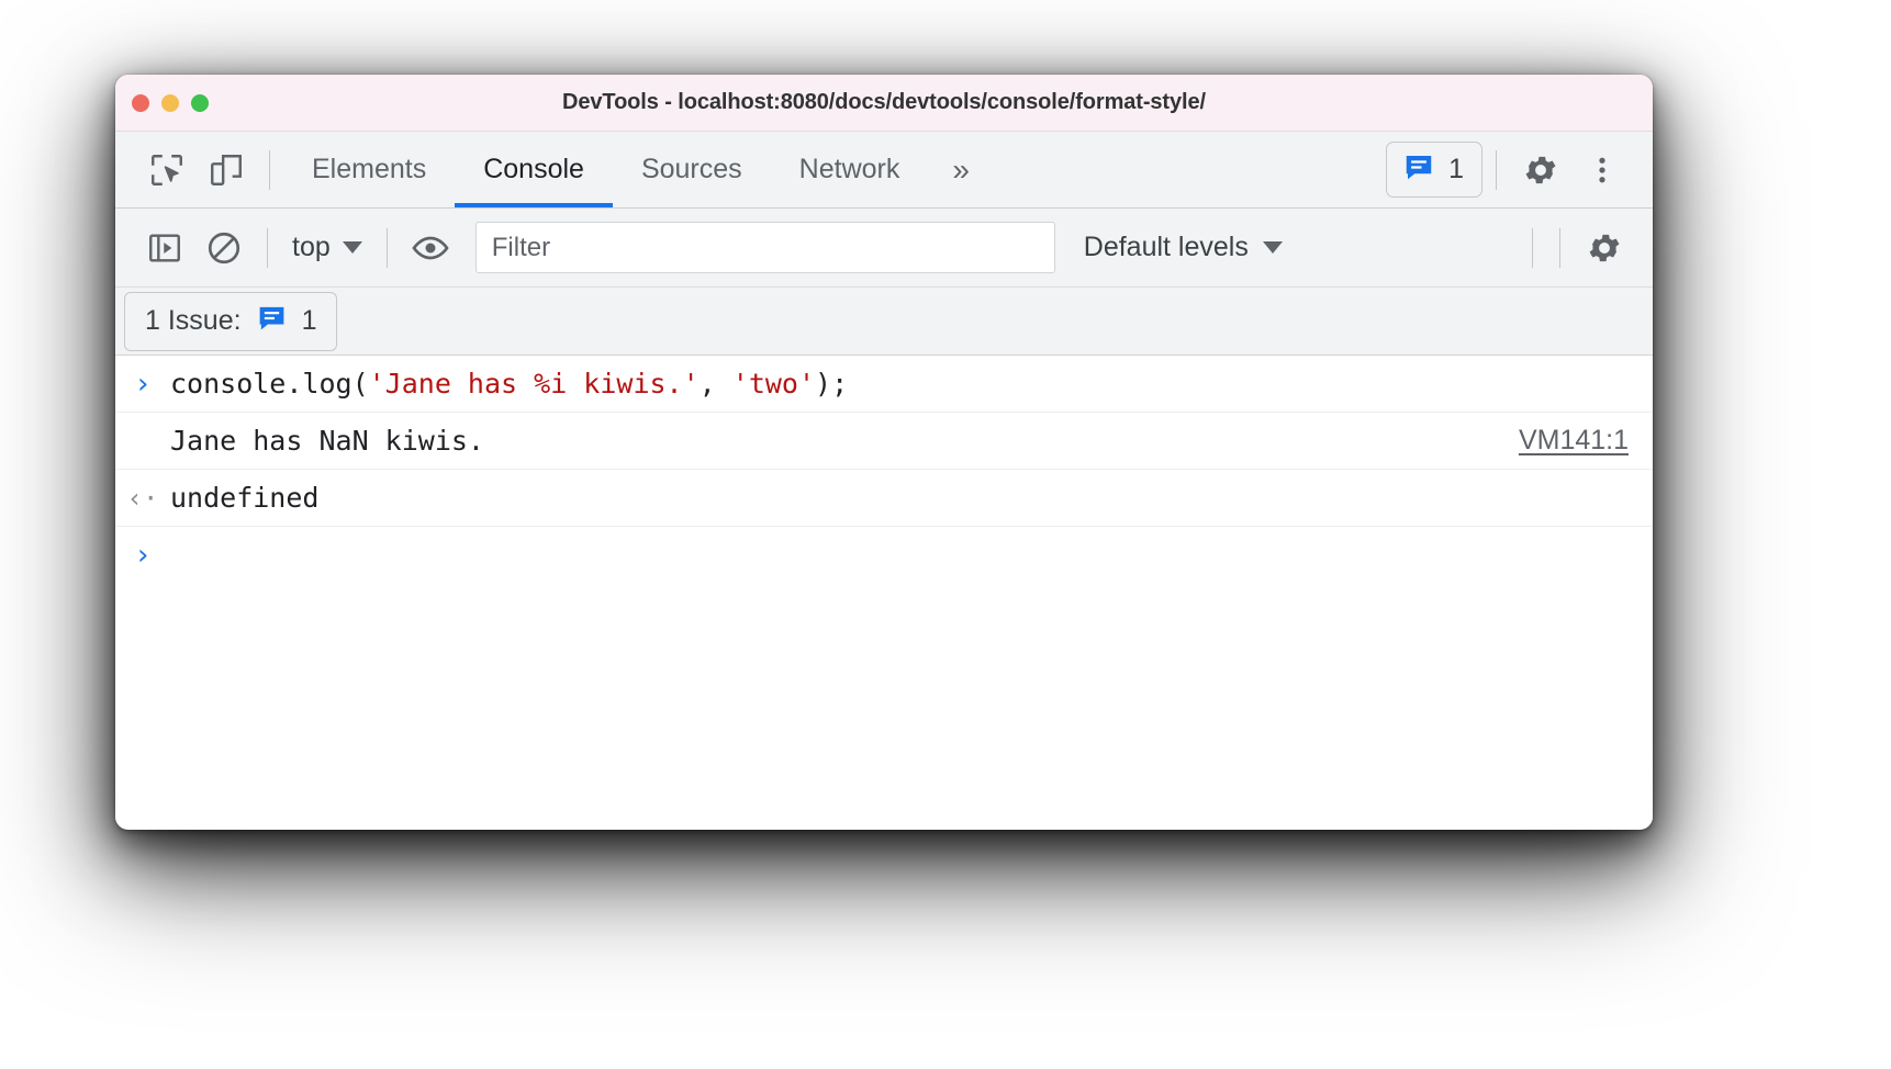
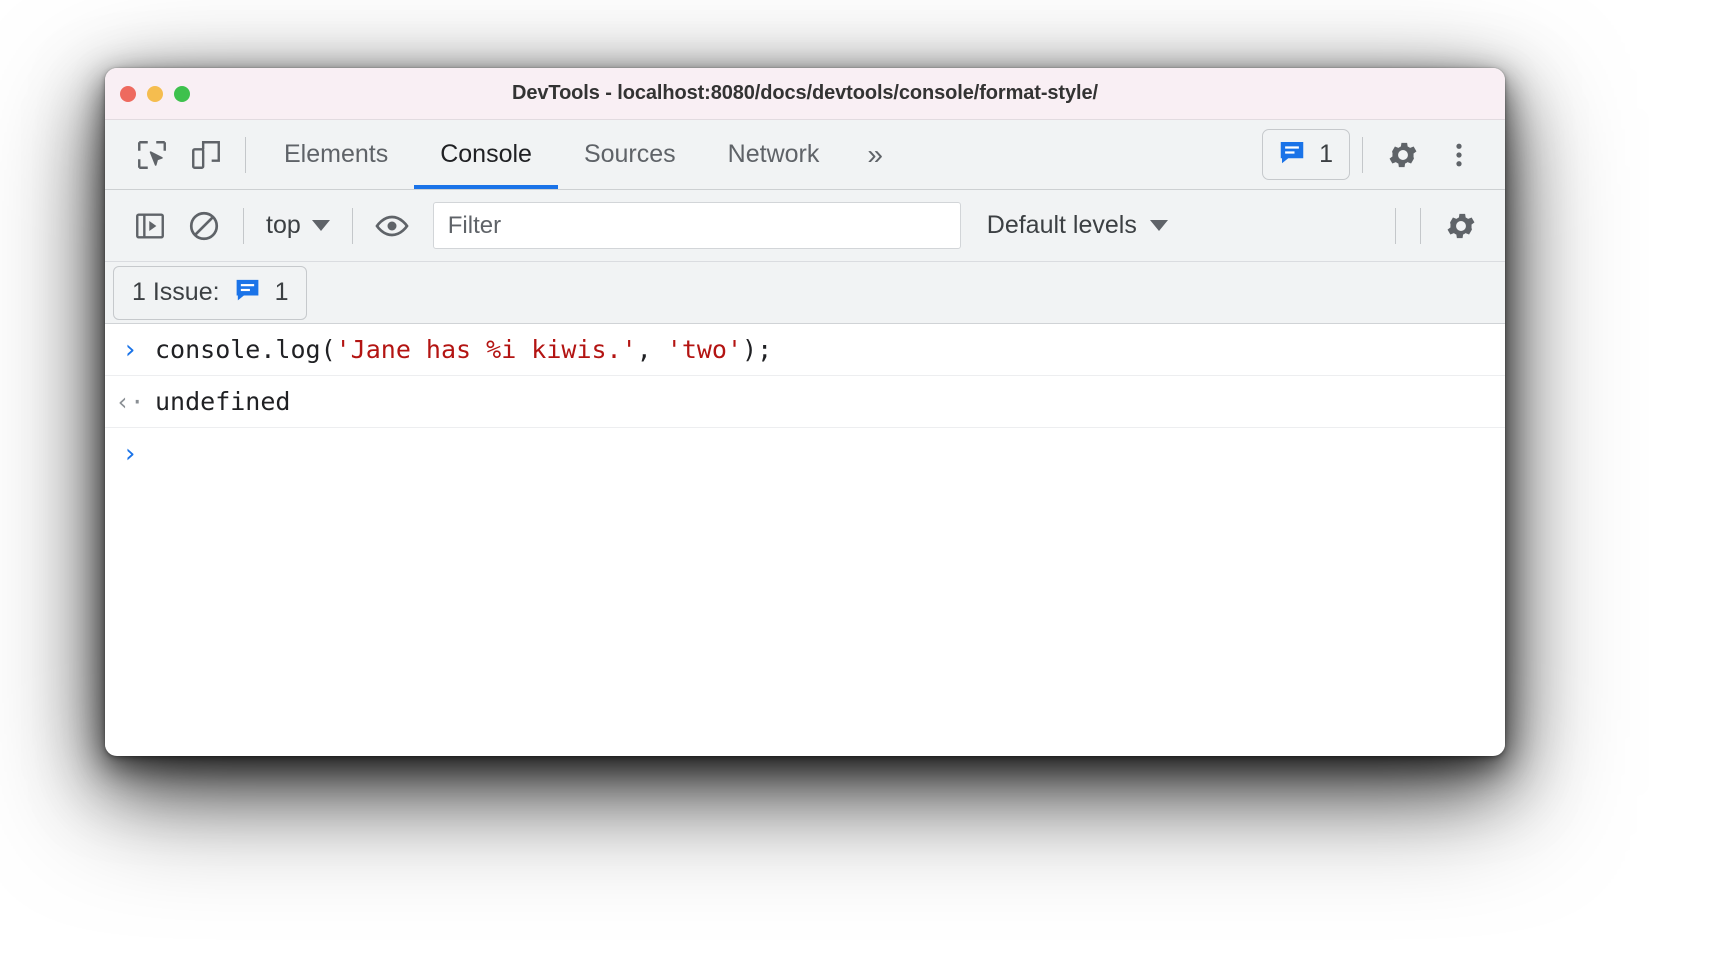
  DevTools - localhost:8080/docs/devtools/console/format-style/
  Elements
  Console
  Sources
  Network
  »
  1
  top
  Filter
  Default levels
  1 Issue:
  1
  ›
  console.log('Jane has %i kiwis.', 'two');
- Jane has NaN kiwis.
- VM141:1
  ‹·
  undefined
  ›
